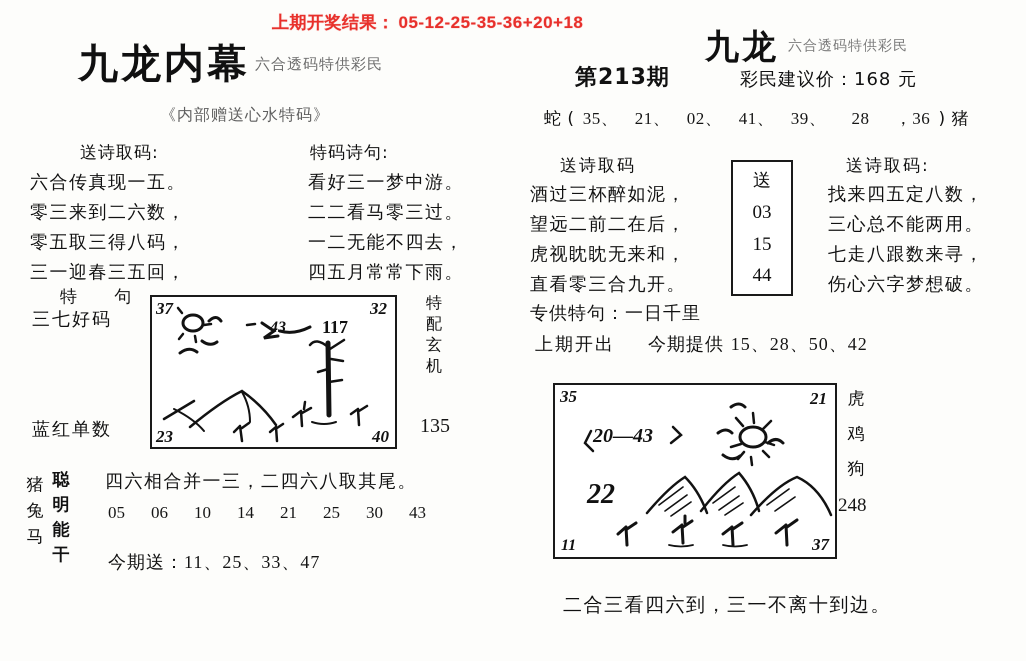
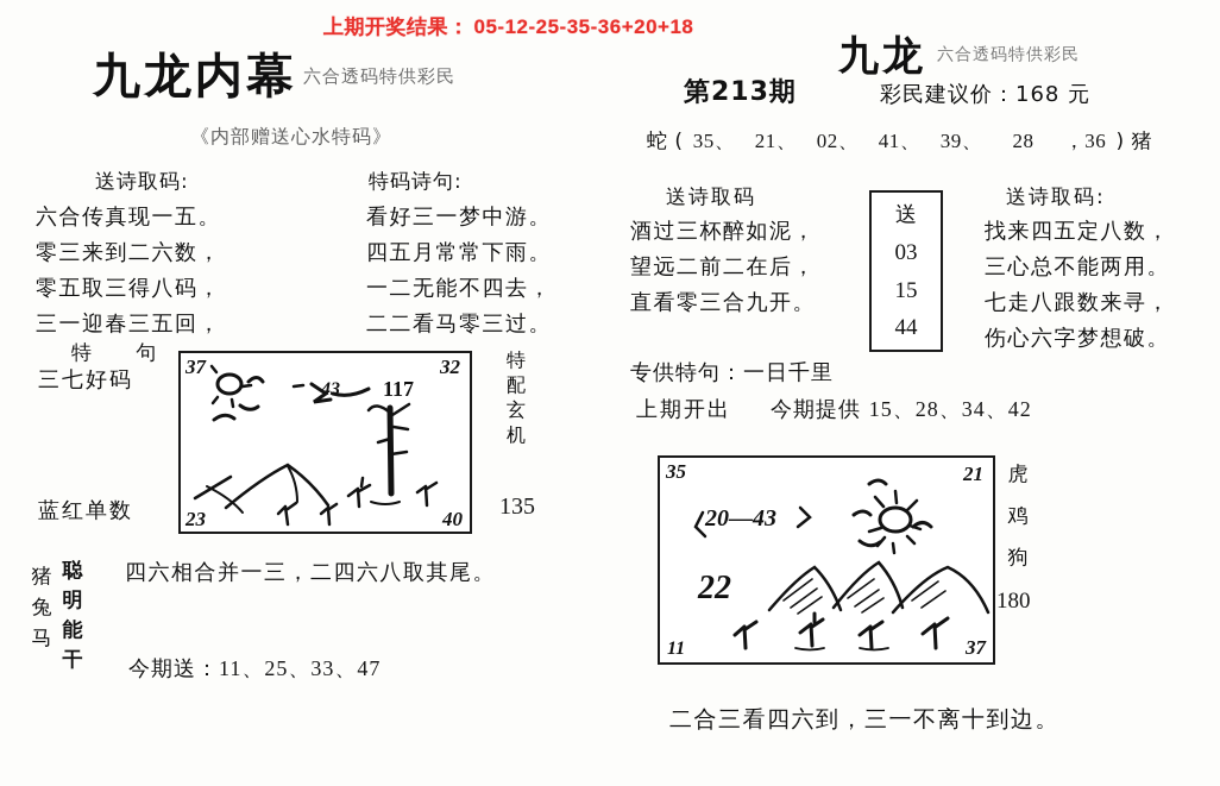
  上期开奖结果： 05-12-25-35-36+20+18
  九龙内幕
  六合透码特供彩民
  《内部赠送心水特码》
  送诗取码:
  特码诗句:
  六合传真现一五。
  零三来到二六数，
  零五取三得八码，
  三一迎春三五回，
  看好三一梦中游。
- 二二看马零三过。
+ 四五月常常下雨。
  一二无能不四去，
- 四五月常常下雨。
+ 二二看马零三过。
  特 句
  三七好码
  蓝红单数
  37
  32
  23
  40
  117
  43
  特配玄机
  135
  猪兔马
  聪明能干
  四六相合并一三，二四六八取其尾。
- 05 06 10 14 21 25 30 43
  今期送：11、25、33、47
  九龙
  六合透码特供彩民
  第213期
  彩民建议价：168 元
  蛇 ( 35、 21、 02、 41、 39、 28 ，36 ) 猪
  送诗取码
  酒过三杯醉如泥，
  望远二前二在后，
- 虎视眈眈无来和，
  直看零三合九开。
  专供特句：一日千里
  送
  03
  15
  44
  送诗取码:
  找来四五定八数，
  三心总不能两用。
  七走八跟数来寻，
  伤心六字梦想破。
  上期开出
- 今期提供 15、28、50、42
+ 今期提供 15、28、34、42
  35
  21
  11
  37
  22
  20—43
  虎鸡狗
- 248
+ 180
  二合三看四六到，三一不离十到边。
